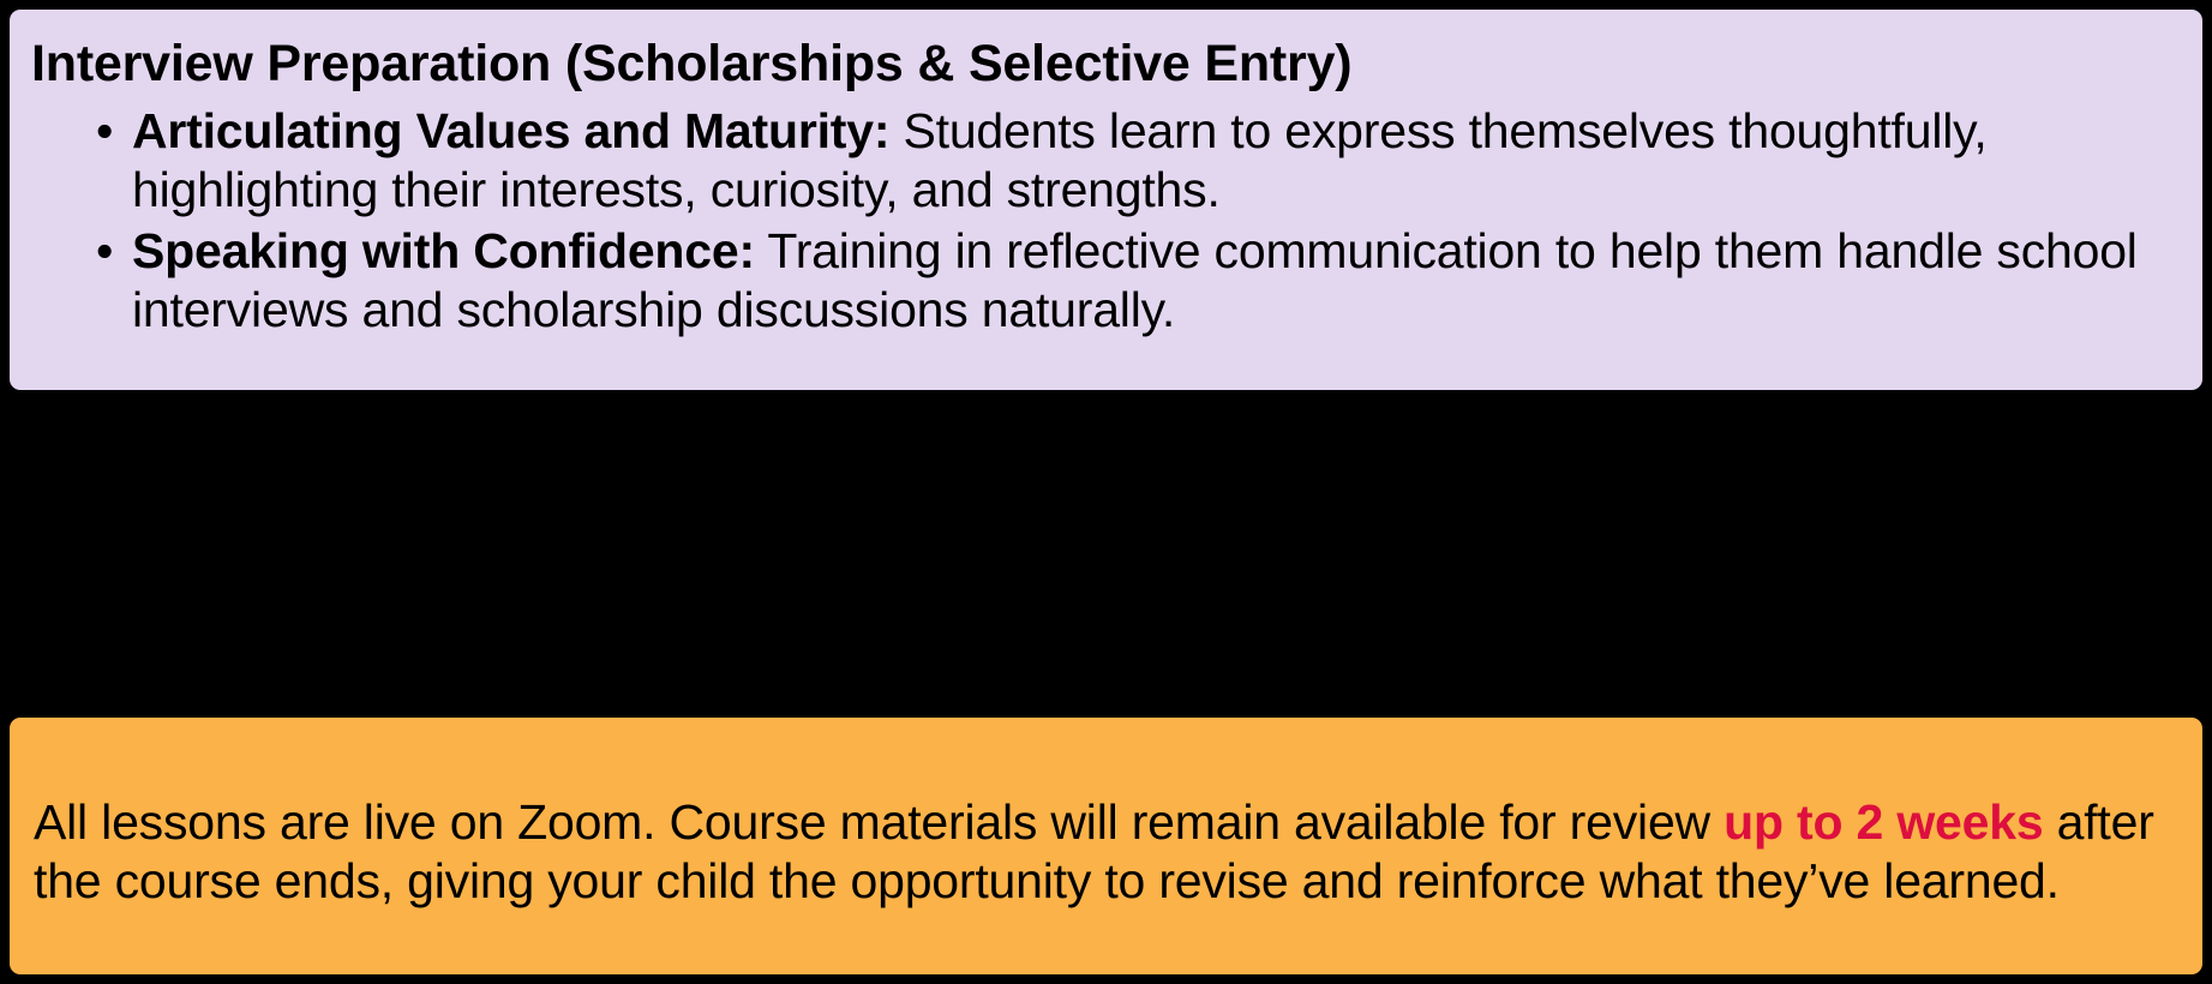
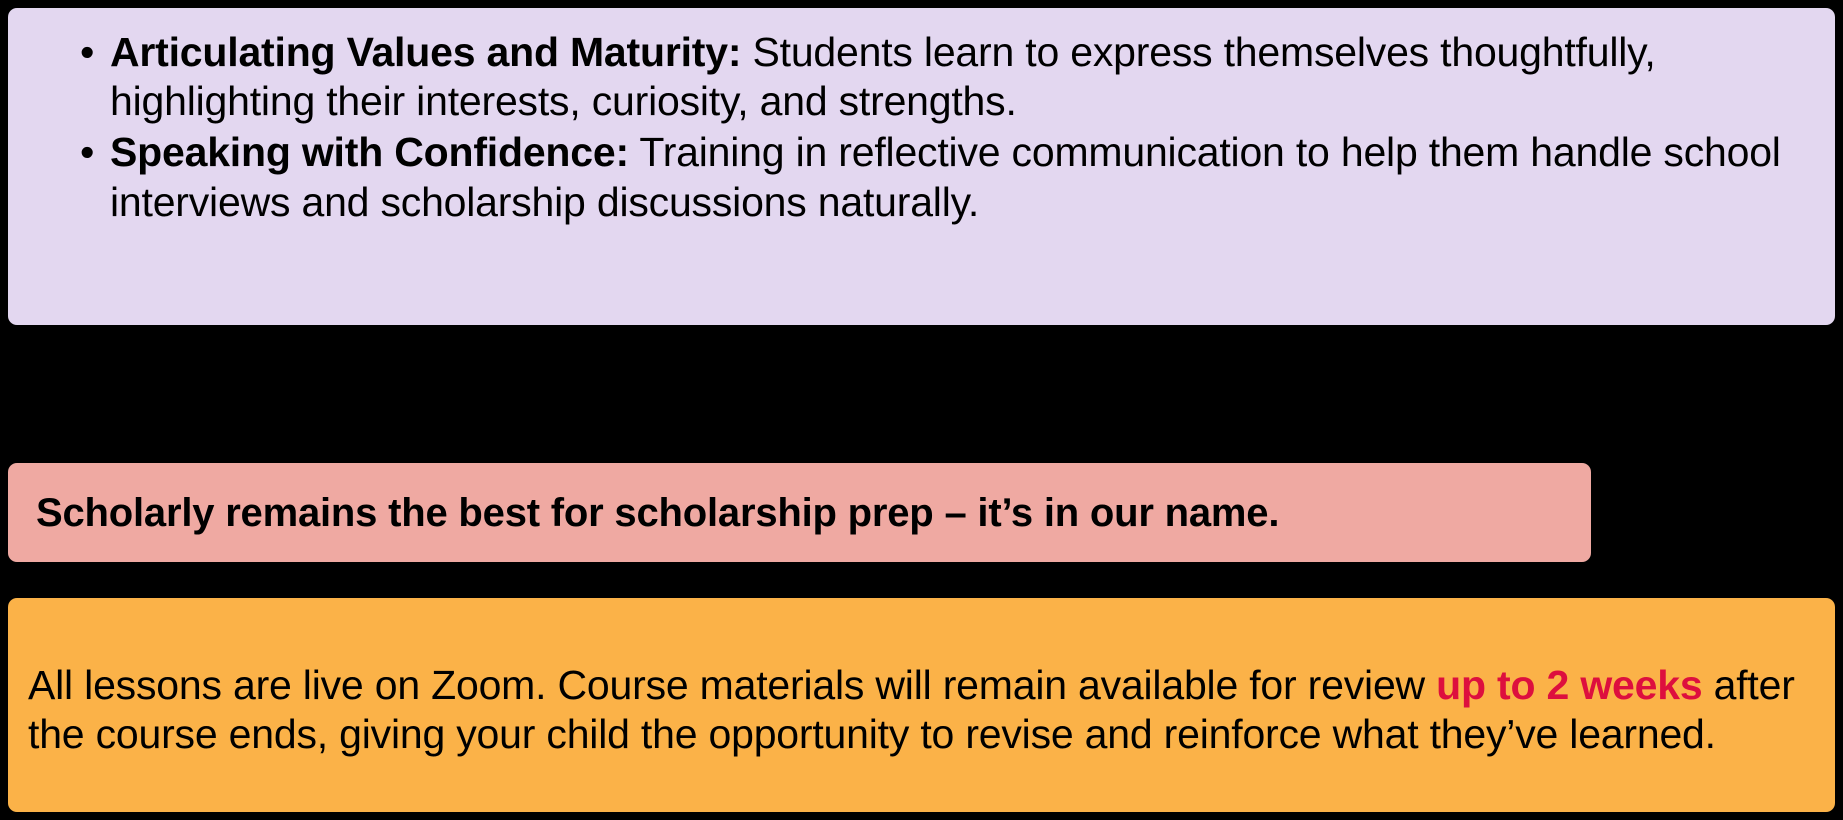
- Interview Preparation (Scholarships & Selective Entry)
  •
  Articulating Values and Maturity: Students learn to express themselves thoughtfully, highlighting their interests, curiosity, and strengths.
  •
  Speaking with Confidence: Training in reflective communication to help them handle school interviews and scholarship discussions naturally.
+ Scholarly remains the best for scholarship prep – it’s in our name.
  All lessons are live on Zoom. Course materials will remain available for review up to 2 weeks after the course ends, giving your child the opportunity to revise and reinforce what they’ve learned.
